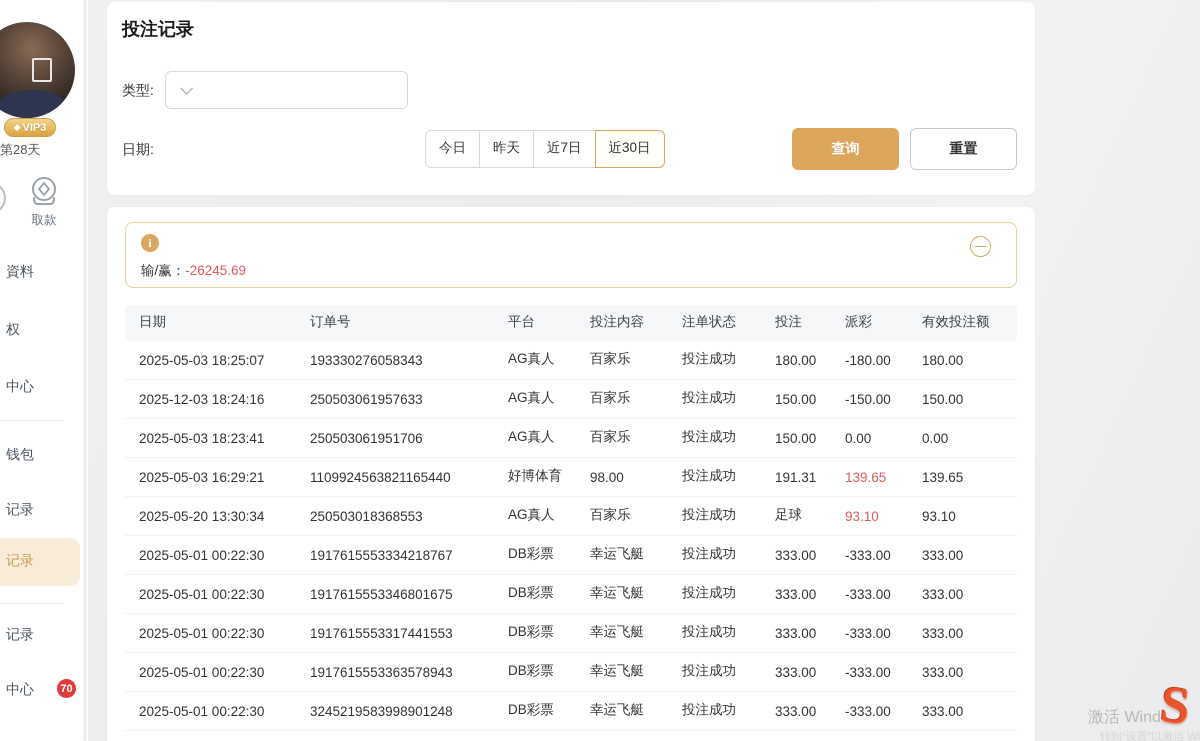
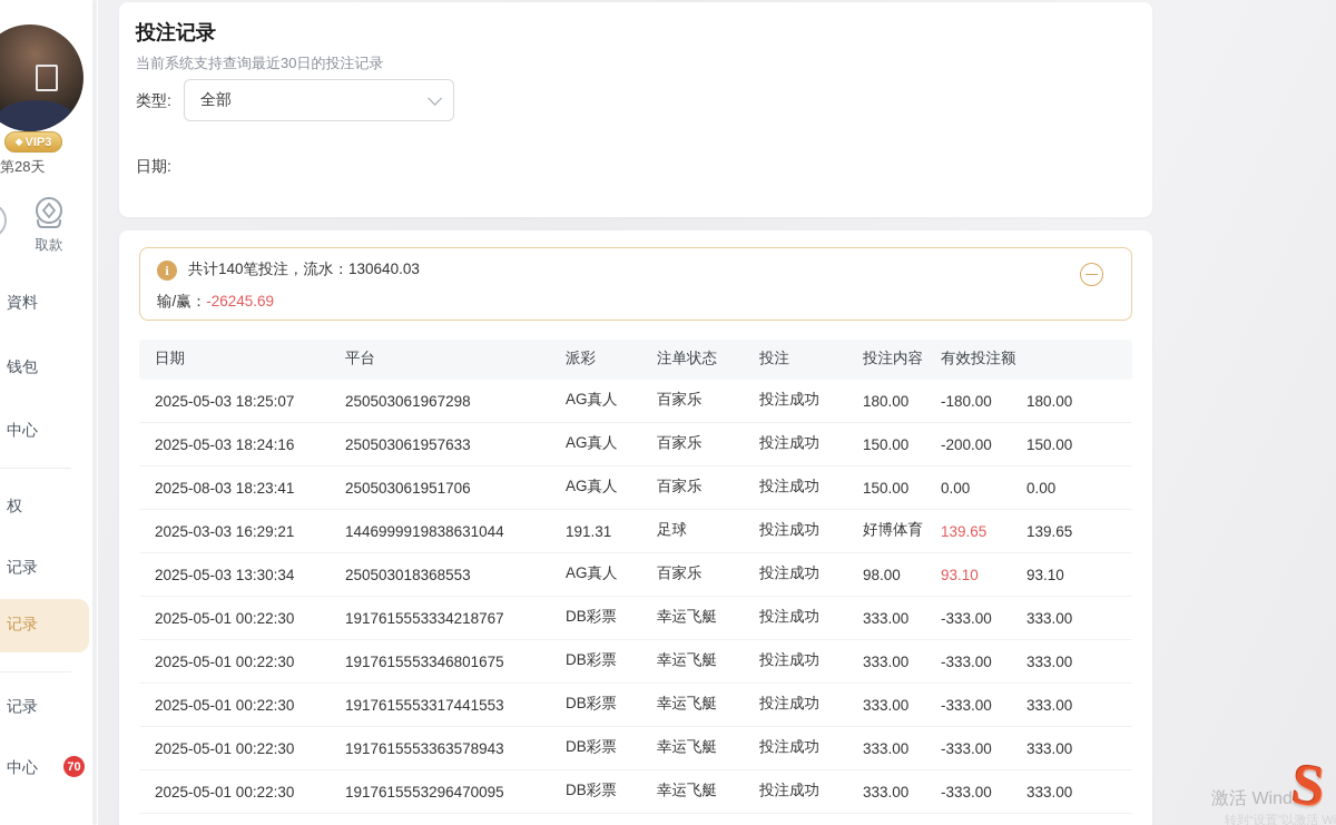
  ◆
  VIP3
  第28天
  取款
  資料
- 权
+ 钱包
  中心
- 钱包
+ 权
  记录
  记录
  记录
  中心
  70
  投注记录
+ 当前系统支持查询最近30日的投注记录
  类型:
+ 全部
  日期:
- 今日
- 昨天
- 近7日
- 近30日
- 查询
- 重置
  i
+ 共计140笔投注，流水：130640.03
  输/赢：-26245.69
  日期
- 订单号
  平台
- 投注内容
+ 派彩
  注单状态
  投注
- 派彩
+ 投注内容
  有效投注额
  2025-05-03 18:25:07
- 193330276058343
+ 250503061967298
  AG真人
  百家乐
  投注成功
  180.00
  -180.00
  180.00
- 2025-12-03 18:24:16
+ 2025-05-03 18:24:16
  250503061957633
  AG真人
  百家乐
  投注成功
  150.00
- -150.00
+ -200.00
  150.00
- 2025-05-03 18:23:41
+ 2025-08-03 18:23:41
  250503061951706
  AG真人
  百家乐
  投注成功
  150.00
  0.00
  0.00
- 2025-05-03 16:29:21
+ 2025-03-03 16:29:21
- 1109924563821165440
+ 1446999919838631044
- 好博体育
+ 191.31
- 98.00
+ 足球
  投注成功
- 191.31
+ 好博体育
  139.65
  139.65
- 2025-05-20 13:30:34
+ 2025-05-03 13:30:34
  250503018368553
  AG真人
  百家乐
  投注成功
- 足球
+ 98.00
  93.10
  93.10
  2025-05-01 00:22:30
  1917615553334218767
  DB彩票
  幸运飞艇
  投注成功
  333.00
  -333.00
  333.00
  2025-05-01 00:22:30
  1917615553346801675
  DB彩票
  幸运飞艇
  投注成功
  333.00
  -333.00
  333.00
  2025-05-01 00:22:30
  1917615553317441553
  DB彩票
  幸运飞艇
  投注成功
  333.00
  -333.00
  333.00
  2025-05-01 00:22:30
  1917615553363578943
  DB彩票
  幸运飞艇
  投注成功
  333.00
  -333.00
  333.00
  2025-05-01 00:22:30
- 3245219583998901248
+ 1917615553296470095
  DB彩票
  幸运飞艇
  投注成功
  333.00
  -333.00
  333.00
  激活 Wind
  转到“设置”以激活 Wi
